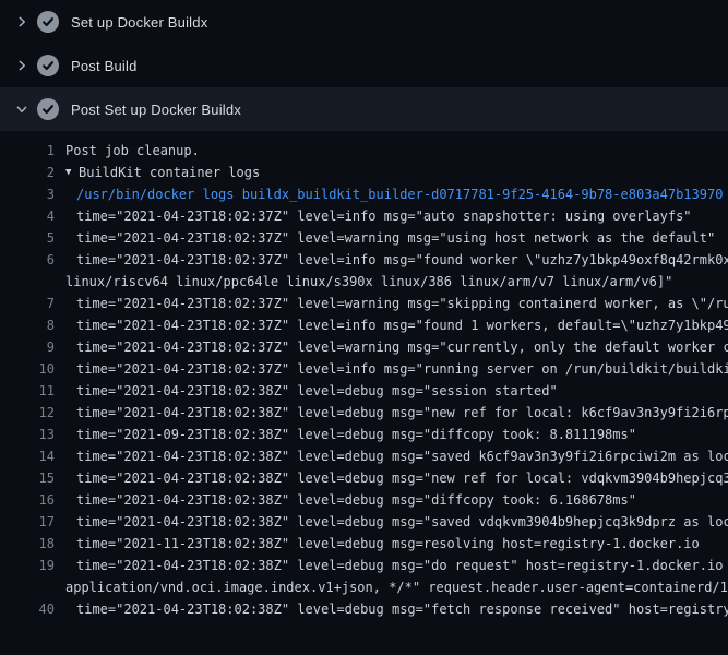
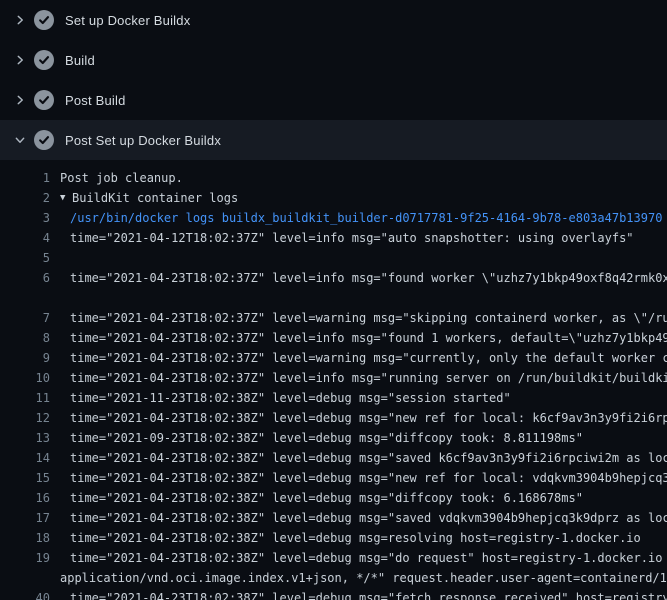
  Set up Docker Buildx
+ Build
  Post Build
  Post Set up Docker Buildx
  1
  Post job cleanup.
  2
  ▼
  BuildKit container logs
  3
  /usr/bin/docker logs buildx_buildkit_builder-d0717781-9f25-4164-9b78-e803a47b13970
  4
- time="2021-04-23T18:02:37Z" level=info msg="auto snapshotter: using overlayfs"
+ time="2021-04-12T18:02:37Z" level=info msg="auto snapshotter: using overlayfs"
  5
- time="2021-04-23T18:02:37Z" level=warning msg="using host network as the default"
  6
  time="2021-04-23T18:02:37Z" level=info msg="found worker \"uzhz7y1bkp49oxf8q42rmk0x
- linux/riscv64 linux/ppc64le linux/s390x linux/386 linux/arm/v7 linux/arm/v6]"
  7
  time="2021-04-23T18:02:37Z" level=warning msg="skipping containerd worker, as \"/ru
  8
  time="2021-04-23T18:02:37Z" level=info msg="found 1 workers, default=\"uzhz7y1bkp49
  9
  time="2021-04-23T18:02:37Z" level=warning msg="currently, only the default worker c
  10
  time="2021-04-23T18:02:37Z" level=info msg="running server on /run/buildkit/buildki
  11
- time="2021-04-23T18:02:38Z" level=debug msg="session started"
+ time="2021-11-23T18:02:38Z" level=debug msg="session started"
  12
  time="2021-04-23T18:02:38Z" level=debug msg="new ref for local: k6cf9av3n3y9fi2i6rp
  13
  time="2021-09-23T18:02:38Z" level=debug msg="diffcopy took: 8.811198ms"
  14
  time="2021-04-23T18:02:38Z" level=debug msg="saved k6cf9av3n3y9fi2i6rpciwi2m as loc
  15
  time="2021-04-23T18:02:38Z" level=debug msg="new ref for local: vdqkvm3904b9hepjcq3
  16
  time="2021-04-23T18:02:38Z" level=debug msg="diffcopy took: 6.168678ms"
  17
  time="2021-04-23T18:02:38Z" level=debug msg="saved vdqkvm3904b9hepjcq3k9dprz as loc
  18
- time="2021-11-23T18:02:38Z" level=debug msg=resolving host=registry-1.docker.io
+ time="2021-04-23T18:02:38Z" level=debug msg=resolving host=registry-1.docker.io
  19
  time="2021-04-23T18:02:38Z" level=debug msg="do request" host=registry-1.docker.io
  application/vnd.oci.image.index.v1+json, */*" request.header.user-agent=containerd/1
  40
  time="2021-04-23T18:02:38Z" level=debug msg="fetch response received" host=registry
